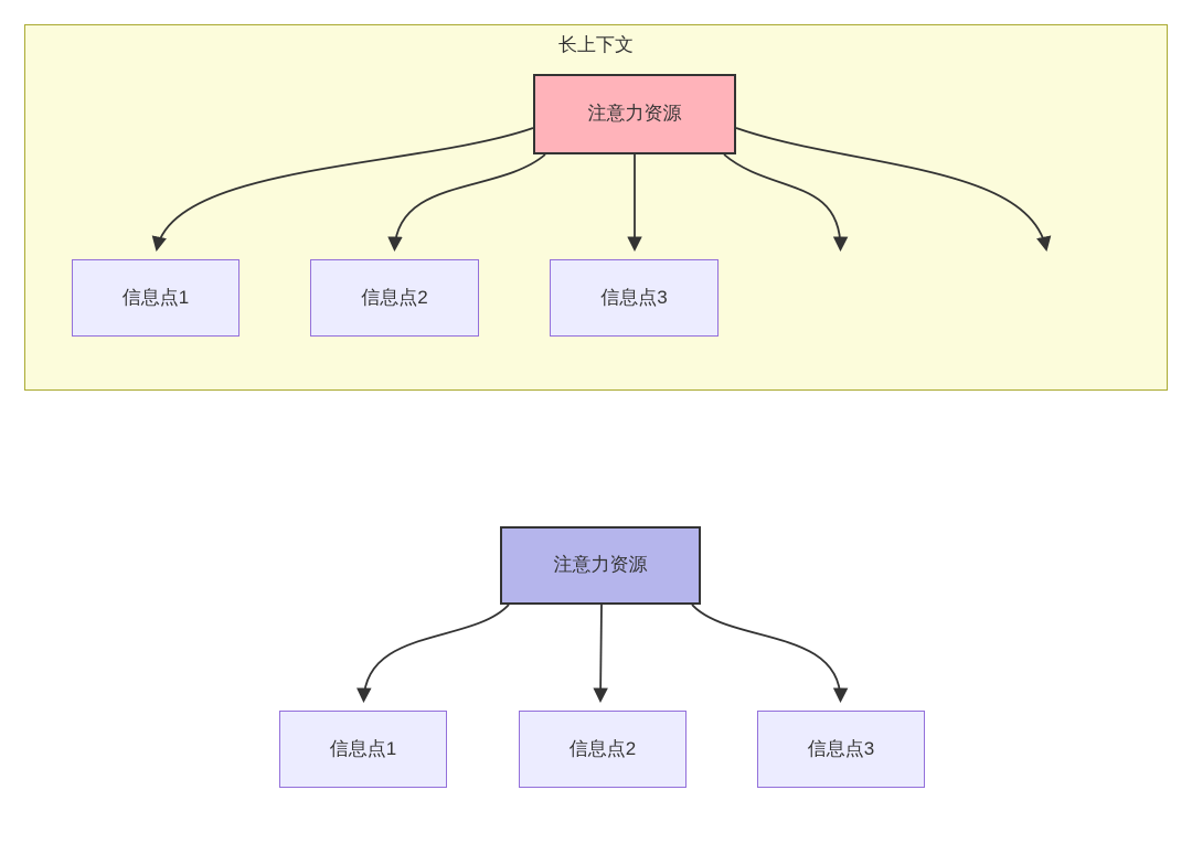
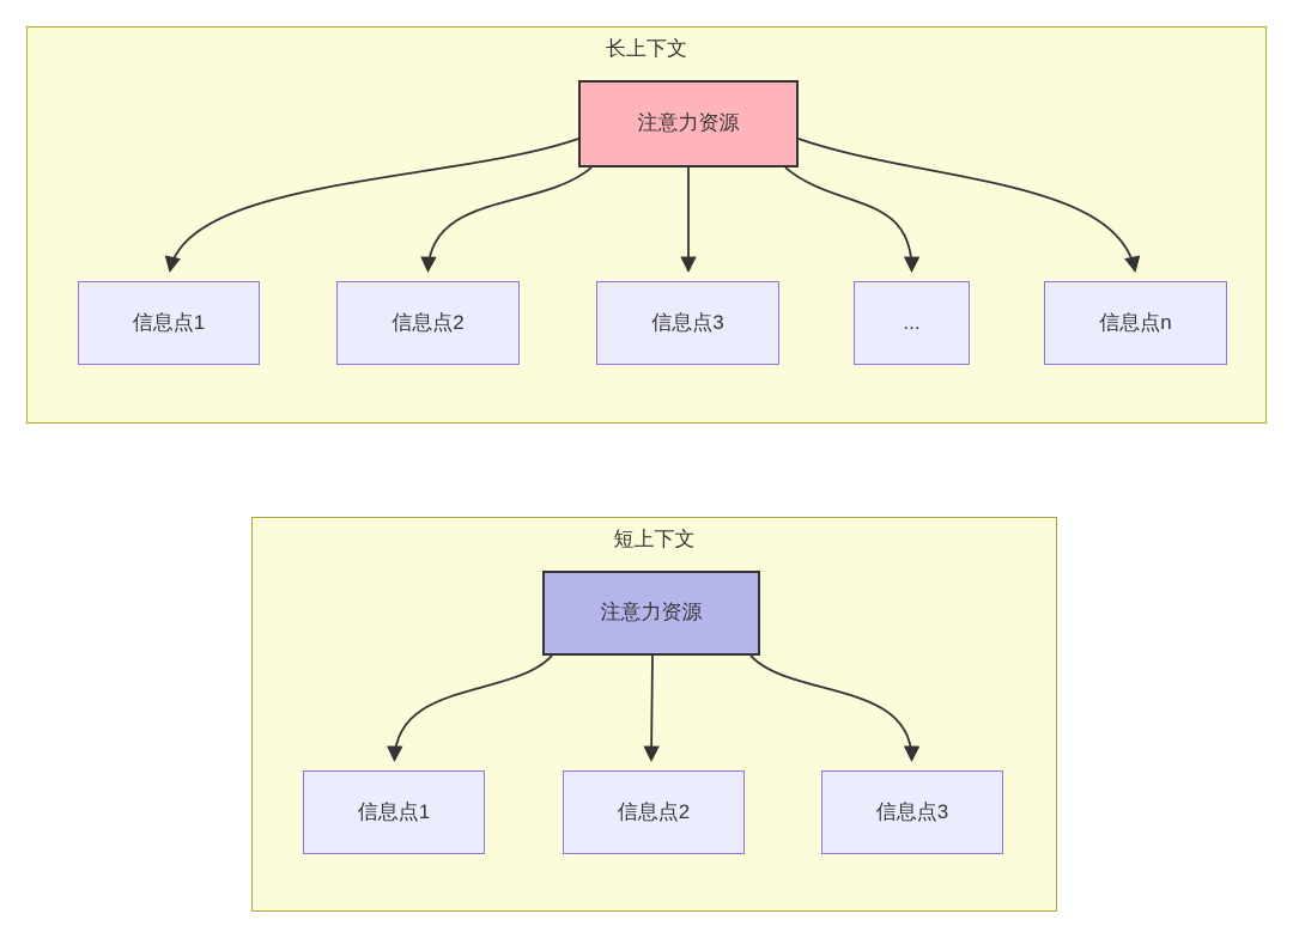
  长上下文
  注意力资源
  信息点1
  信息点2
  信息点3
+ ...
+ 信息点n
+ 短上下文
  注意力资源
  信息点1
  信息点2
  信息点3
